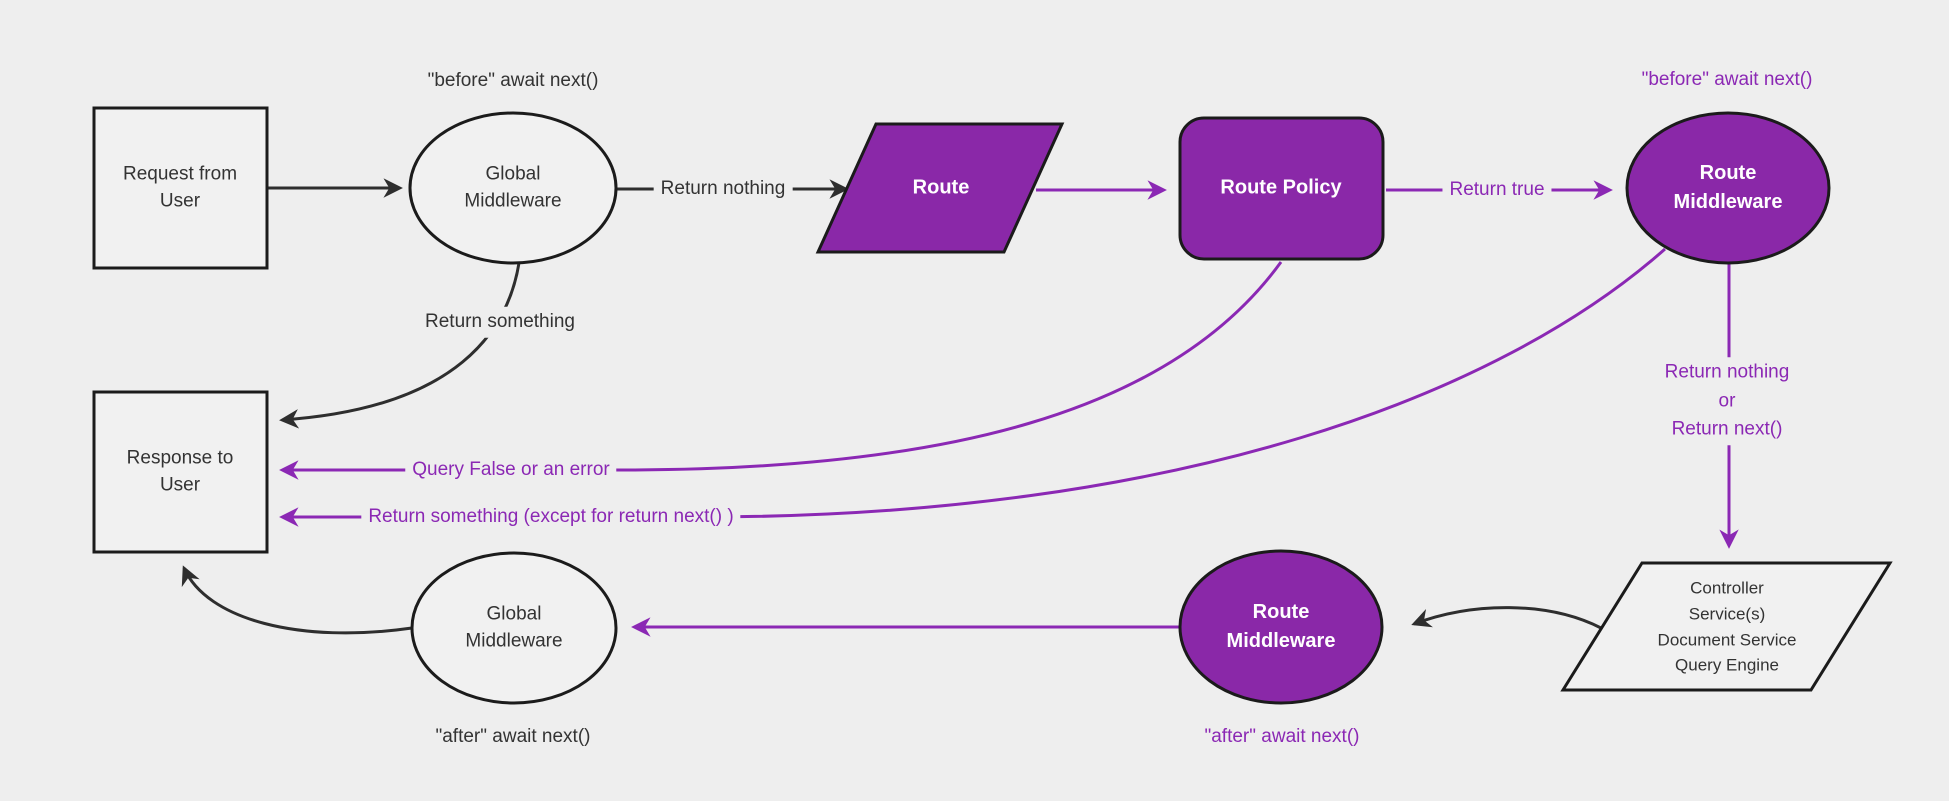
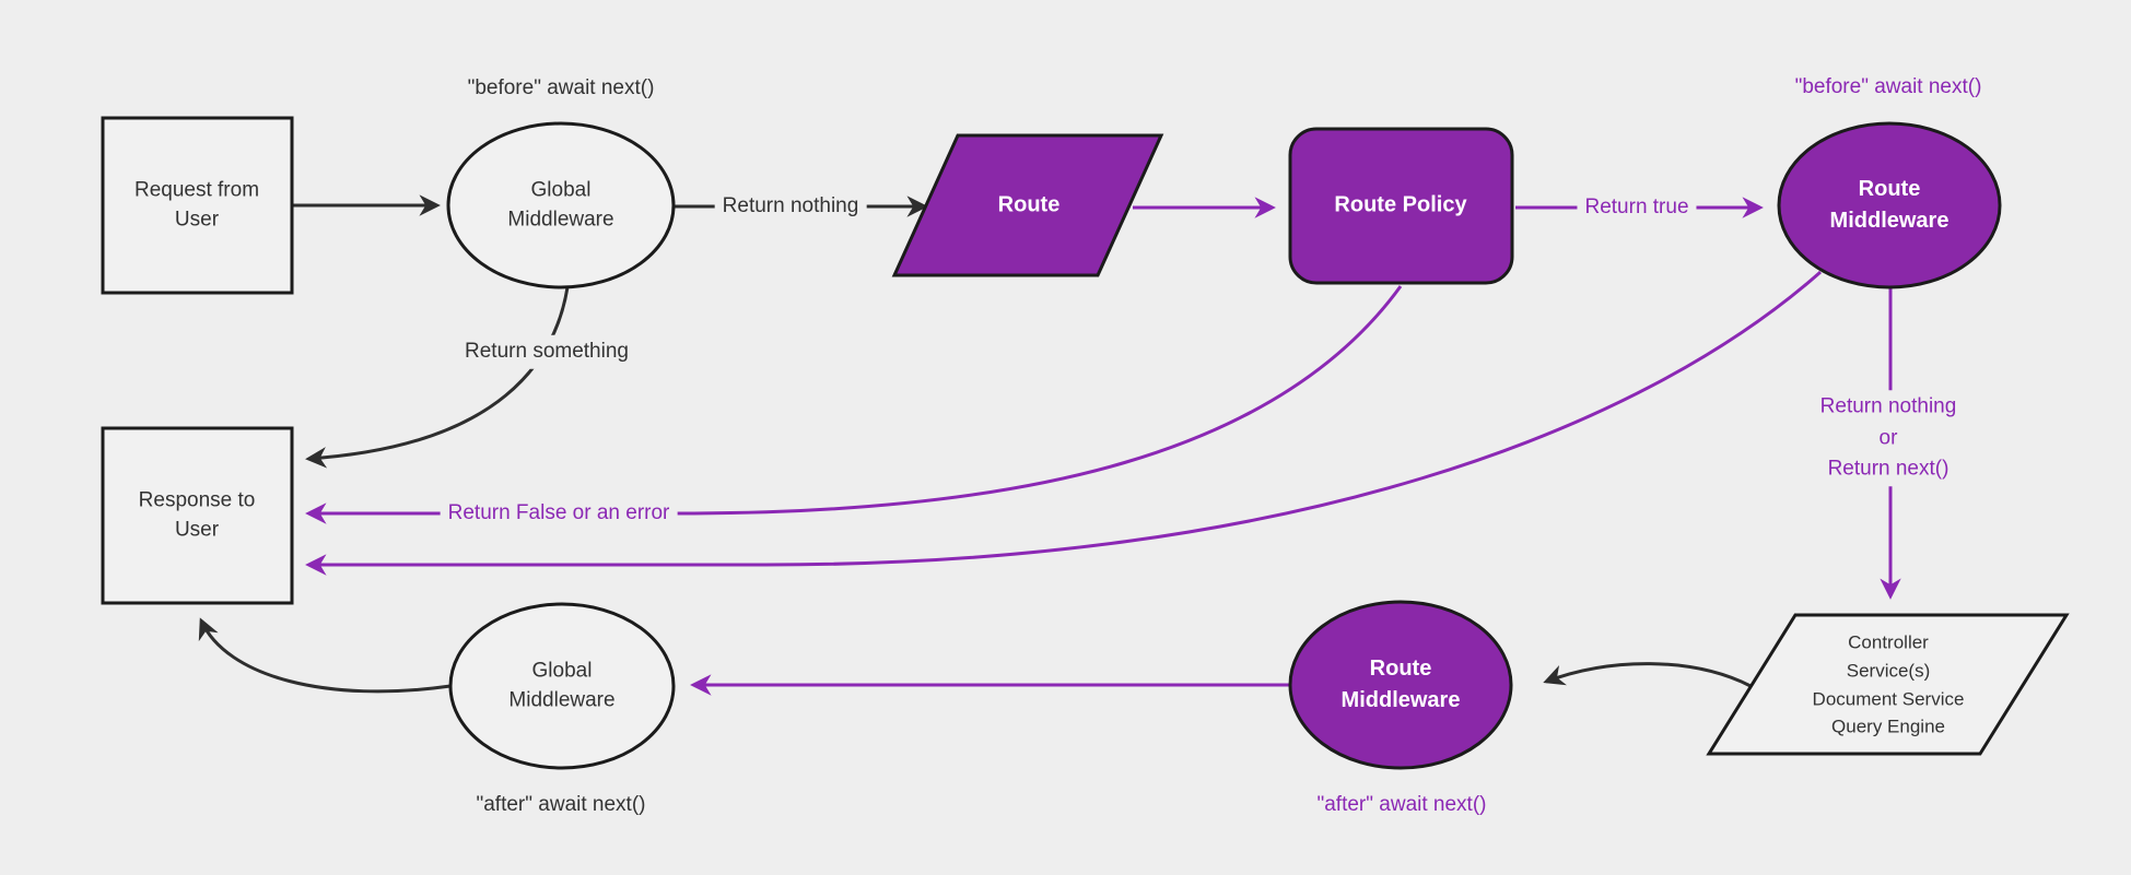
  Request from
  User
  Global
  Middleware
  Route
  Route Policy
  Route
  Middleware
  Controller
  Service(s)
  Document Service
  Query Engine
  Route
  Middleware
  Global
  Middleware
  Response to
  User
  "before" await next()
  Return nothing
  Return something
  Return true
  "before" await next()
  Return nothing
  or
  Return next()
- Query False or an error
+ Return False or an error
- Return something (except for return next() )
  "after" await next()
  "after" await next()
